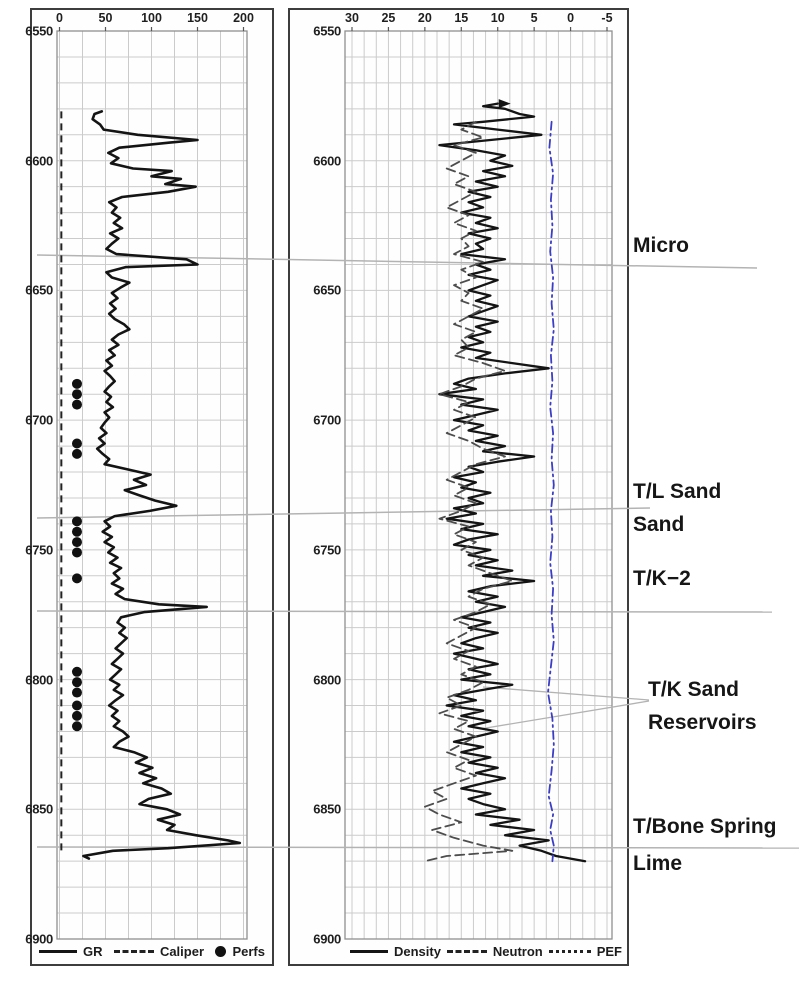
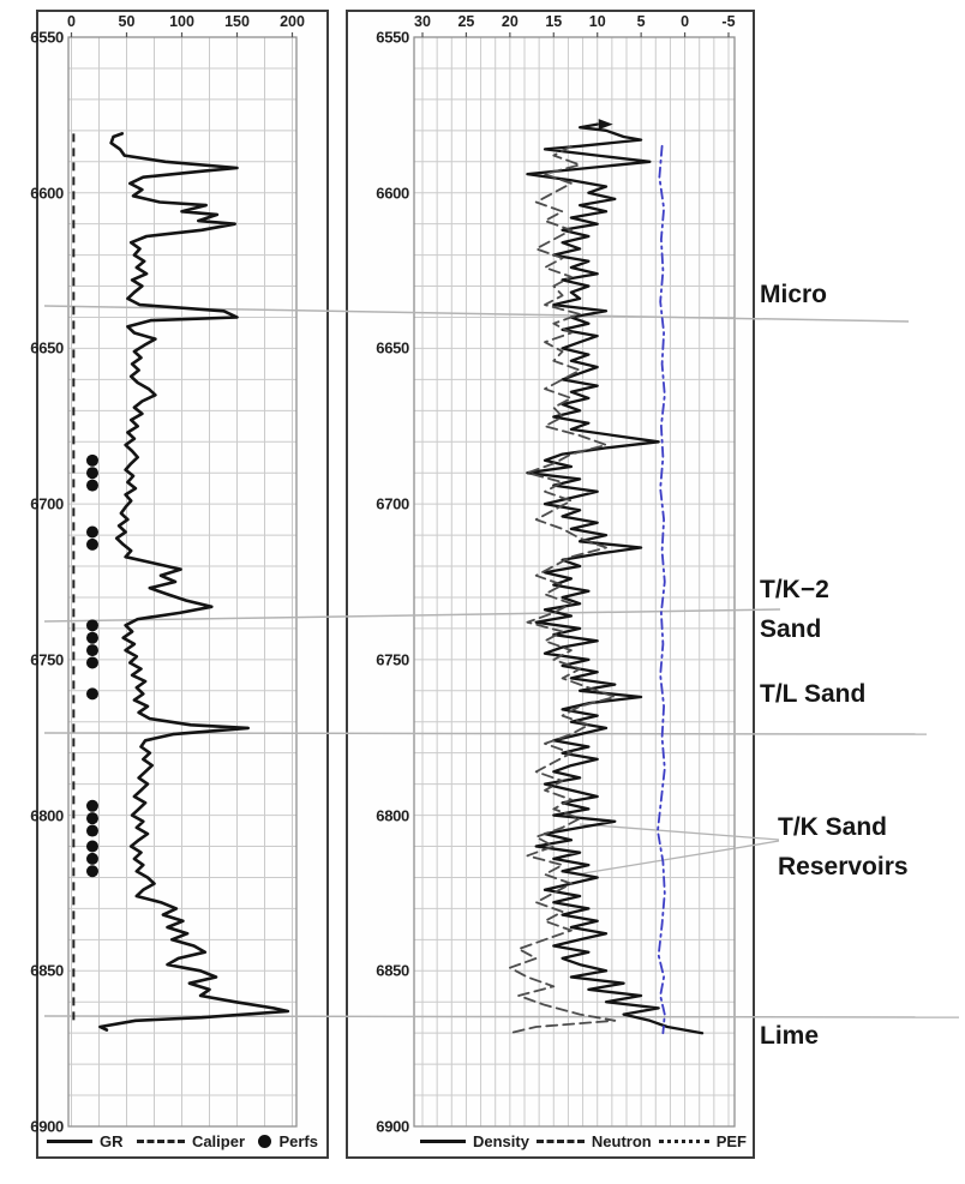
  GR
  Caliper
  Perfs
  Density
  Neutron
  PEF
  0
  50
  100
  150
  200
  6550
  6600
  6650
  6700
  6750
  6800
  6850
  6900
  30
  25
  20
  15
  10
  5
  0
  -5
  6550
  6600
  6650
  6700
  6750
  6800
  6850
  6900
  Micro
- T/L Sand
+ T/K−2
  Sand
- T/K−2
+ T/L Sand
  T/K Sand
  Reservoirs
- T/Bone Spring
  Lime
